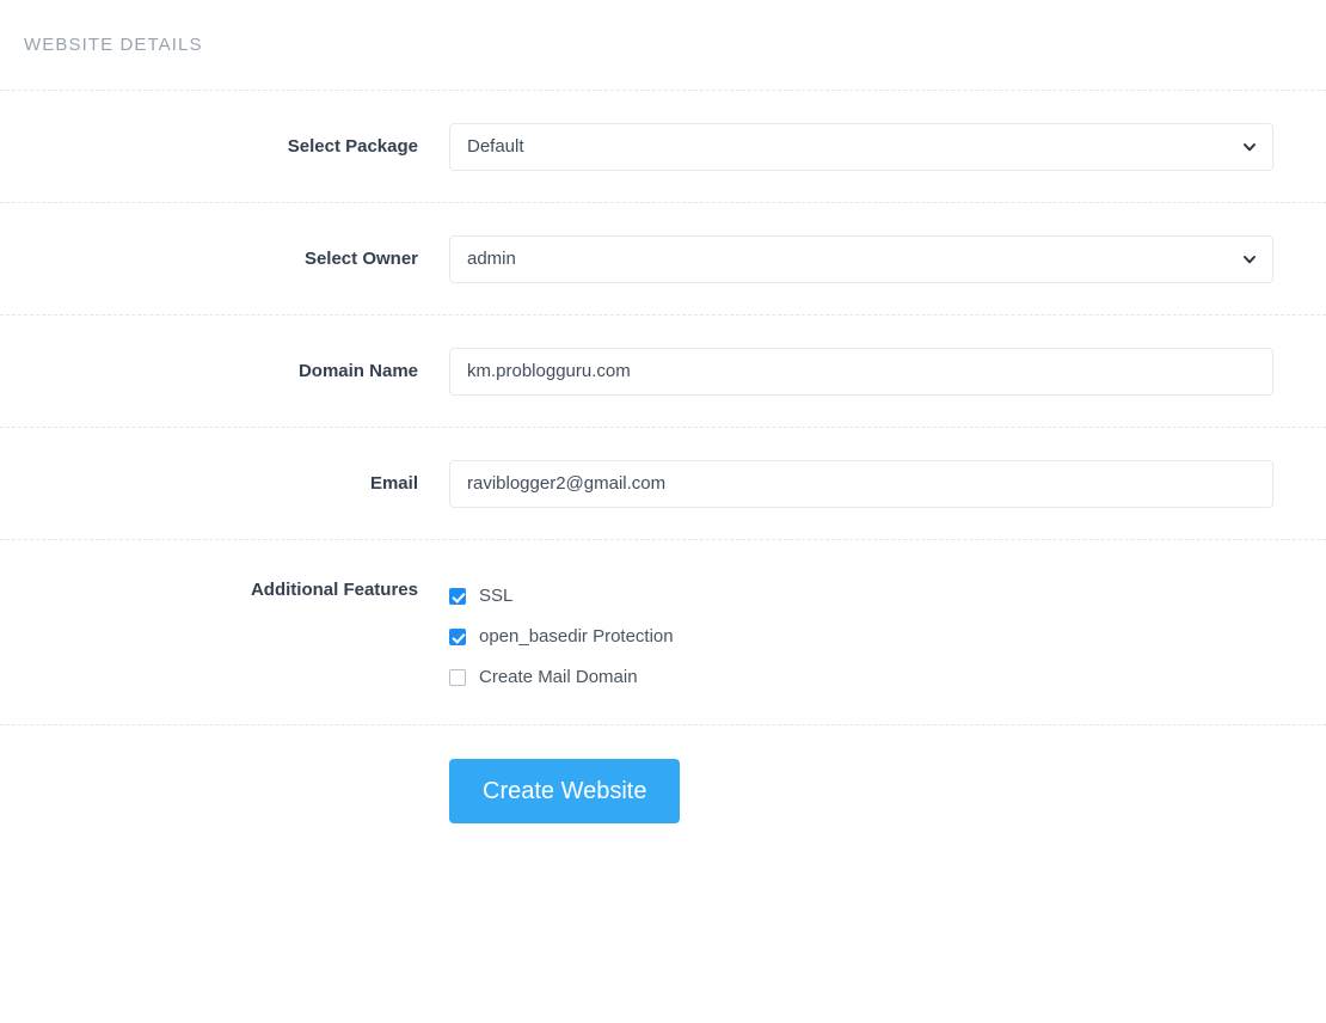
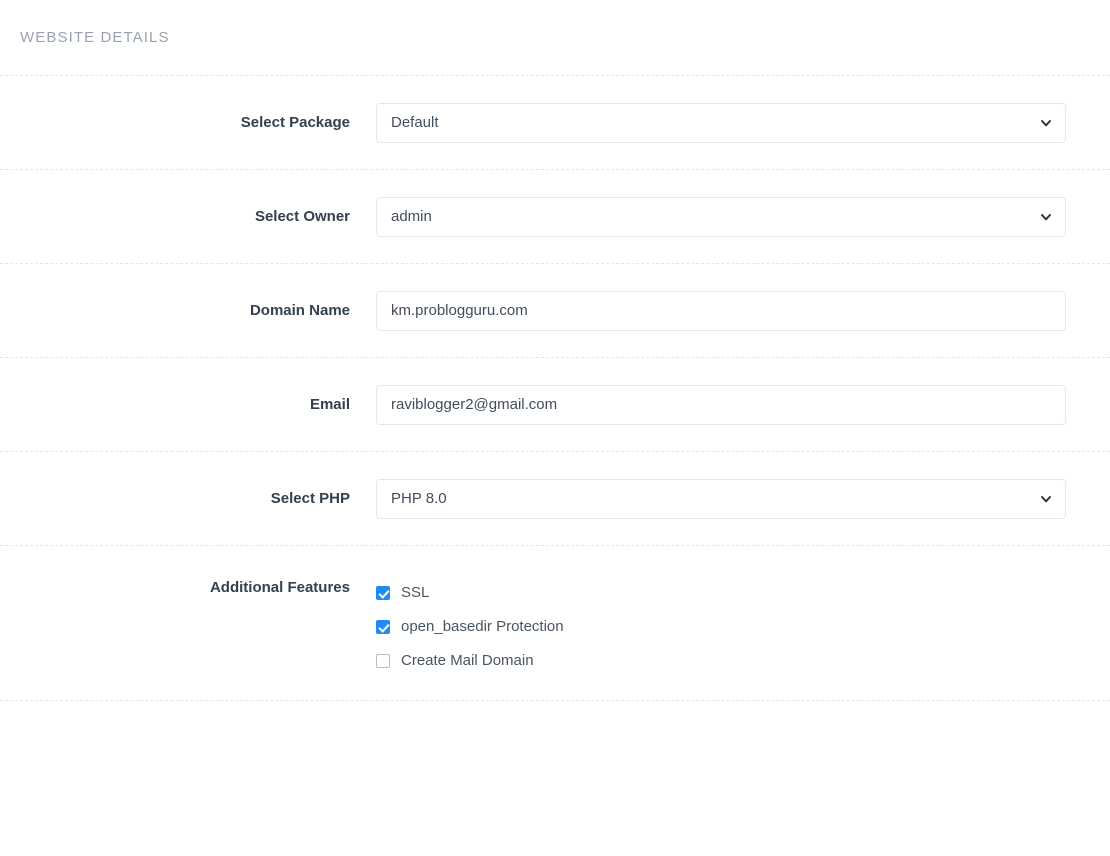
  WEBSITE DETAILS
  Select Package
  Default
  Select Owner
  admin
  Domain Name
  km.problogguru.com
  Email
  raviblogger2@gmail.com
+ Select PHP
+ PHP 8.0
  Additional Features
  SSL
  open_basedir Protection
  Create Mail Domain
- Create Website
